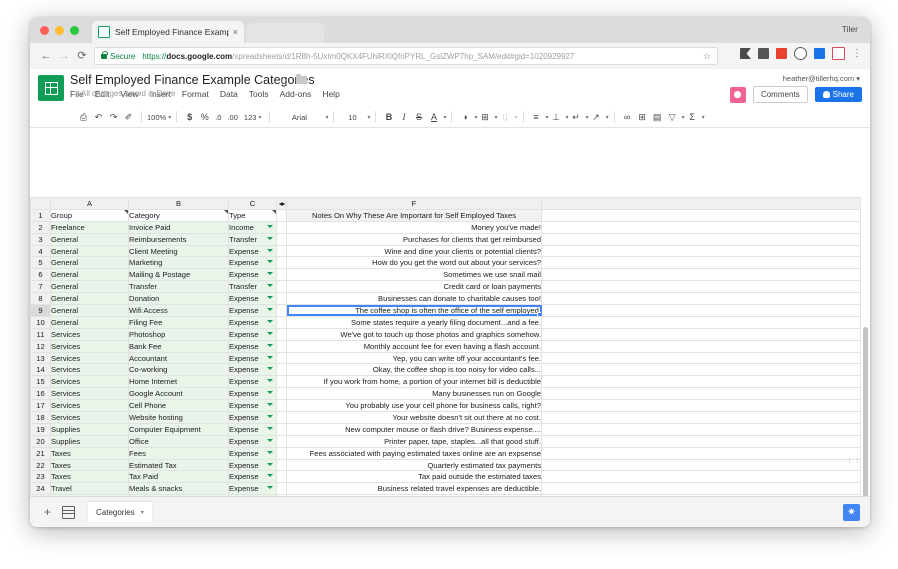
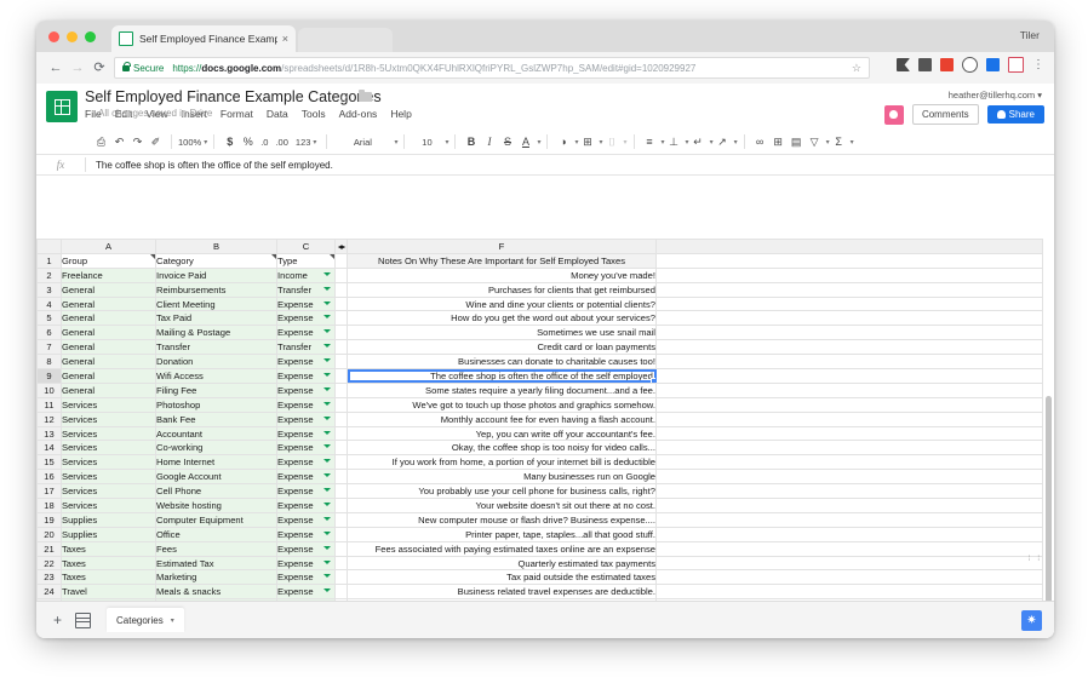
  Self Employed Finance Exam
  ×
  Tiler
  ←
  →
  ⟳
  Secure
  https://docs.google.com/spreadsheets/d/1R8h-5Uxtm0QKX4FUhlRXlQfriPYRL_GslZWP7hp_SAM/edit#gid=1020929927
  ☆
  ⋮
  Self Employed Finance Example Categos
  ☆
  File
  Edit
  View
  Insert
  Format
  Data
  Tools
  Add-ons
  Help
  All changes saved in Drive
  heather@tillerhq.com ▾
  Comments
  Share
  ⎙
  ↶
  ↷
  ✐
  100%
  $
  %
  .0
  .00
  123
  Arial
  10
  B
  I
  S
  A
  ◑
  ⊞
  ⌷
  ≡
  ⊥
  ↵
  ↗
  ∞
  ⊞
  ▤
  ▽
  Σ
+ fx
+ The coffee shop is often the office of the self employed.
  	A	B	C	◂▸	F
  1	Group	Category	Type		Notes On Why These Are Important for Self Employed Taxes
  2	Freelance	Invoice Paid	Income		Money you've made!
  3	General	Reimbursements	Transfer		Purchases for clients that get reimbursed
  4	General	Client Meeting	Expense		Wine and dine your clients or potential clients?
- 5	General	Marketing	Expense		How do you get the word out about your services?
+ 5	General	Tax Paid	Expense		How do you get the word out about your services?
  6	General	Mailing & Postage	Expense		Sometimes we use snail mail
  7	General	Transfer	Transfer		Credit card or loan payments
  8	General	Donation	Expense		Businesses can donate to charitable causes too!
  9	General	Wifi Access	Expense		The coffee shop is often the office of the self employed.
  10	General	Filing Fee	Expense		Some states require a yearly filing document...and a fee.
  11	Services	Photoshop	Expense		We've got to touch up those photos and graphics somehow.
  12	Services	Bank Fee	Expense		Monthly account fee for even having a flash account.
  13	Services	Accountant	Expense		Yep, you can write off your accountant's fee.
  14	Services	Co-working	Expense		Okay, the coffee shop is too noisy for video calls...
  15	Services	Home Internet	Expense		If you work from home, a portion of your internet bill is deductible
  16	Services	Google Account	Expense		Many businesses run on Google
  17	Services	Cell Phone	Expense		You probably use your cell phone for business calls, right?
  18	Services	Website hosting	Expense		Your website doesn't sit out there at no cost.
  19	Supplies	Computer Equipment	Expense		New computer mouse or flash drive? Business expense....
  20	Supplies	Office	Expense		Printer paper, tape, staples...all that good stuff.
  21	Taxes	Fees	Expense		Fees associated with paying estimated taxes online are an expsense
  22	Taxes	Estimated Tax	Expense		Quarterly estimated tax payments
- 23	Taxes	Tax Paid	Expense		Tax paid outside the estimated taxes
+ 23	Taxes	Marketing	Expense		Tax paid outside the estimated taxes
  24	Travel	Meals & snacks	Expense		Business related travel expenses are deductible.
  +
  Categories
  ✷
